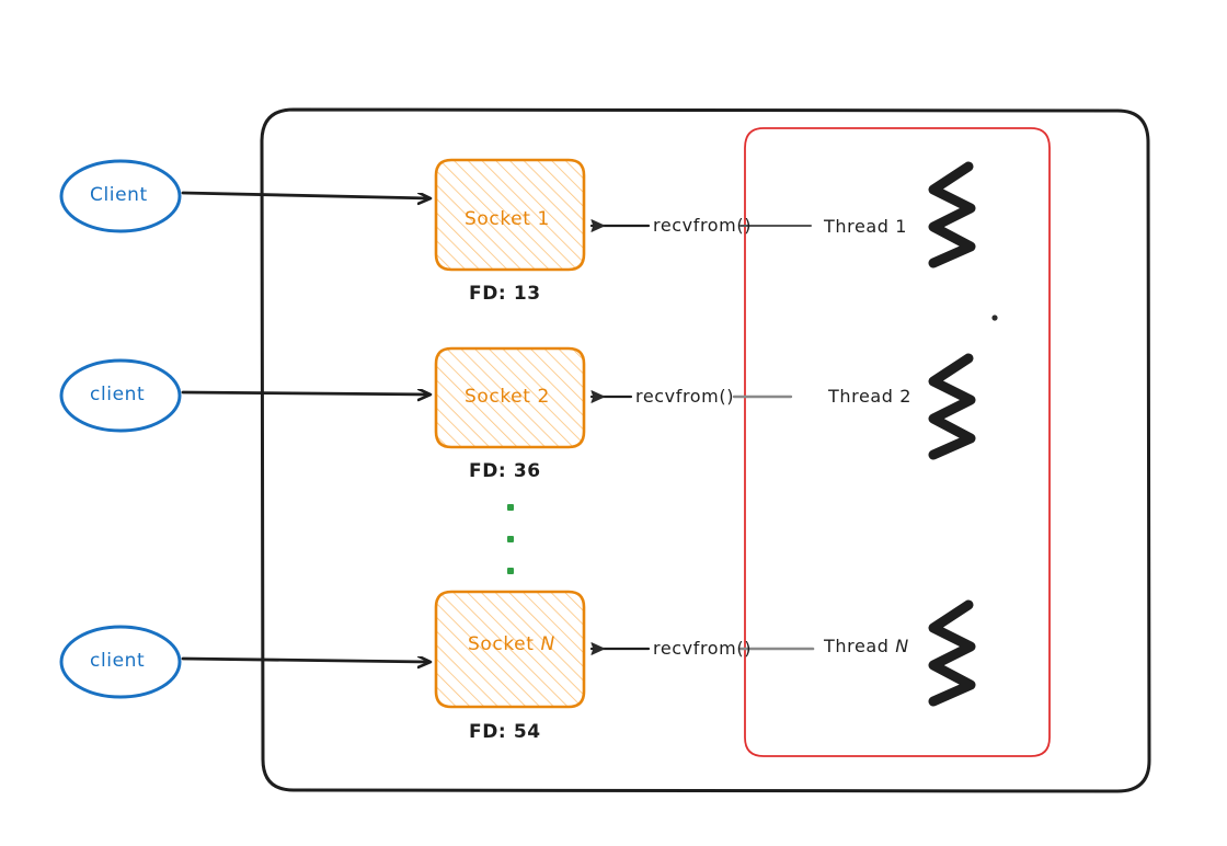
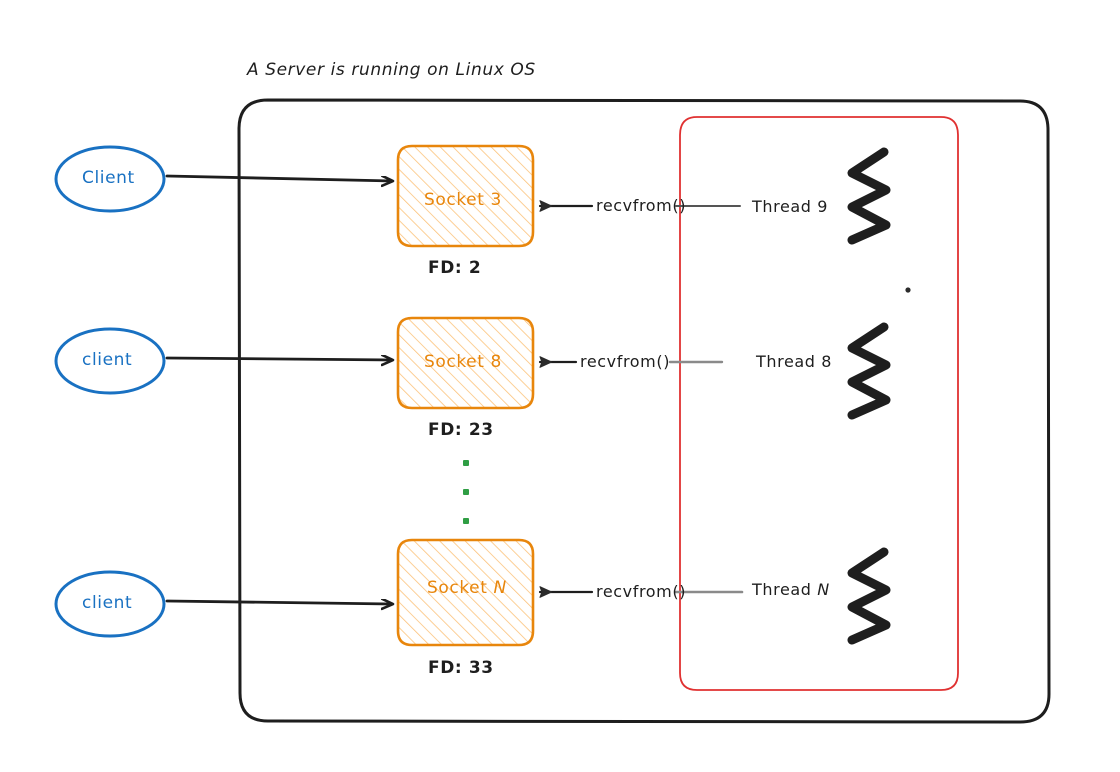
+ A Server is running on Linux OS
  Client
  client
  client
- Socket 1
+ Socket 3
- Socket 2
+ Socket 8
  Socket N
- FD: 13
+ FD: 2
- FD: 36
+ FD: 23
- FD: 54
+ FD: 33
  recvfrom()
  recvfrom()
  recvfrom()
- Thread 1
+ Thread 9
- Thread 2
+ Thread 8
  Thread N
